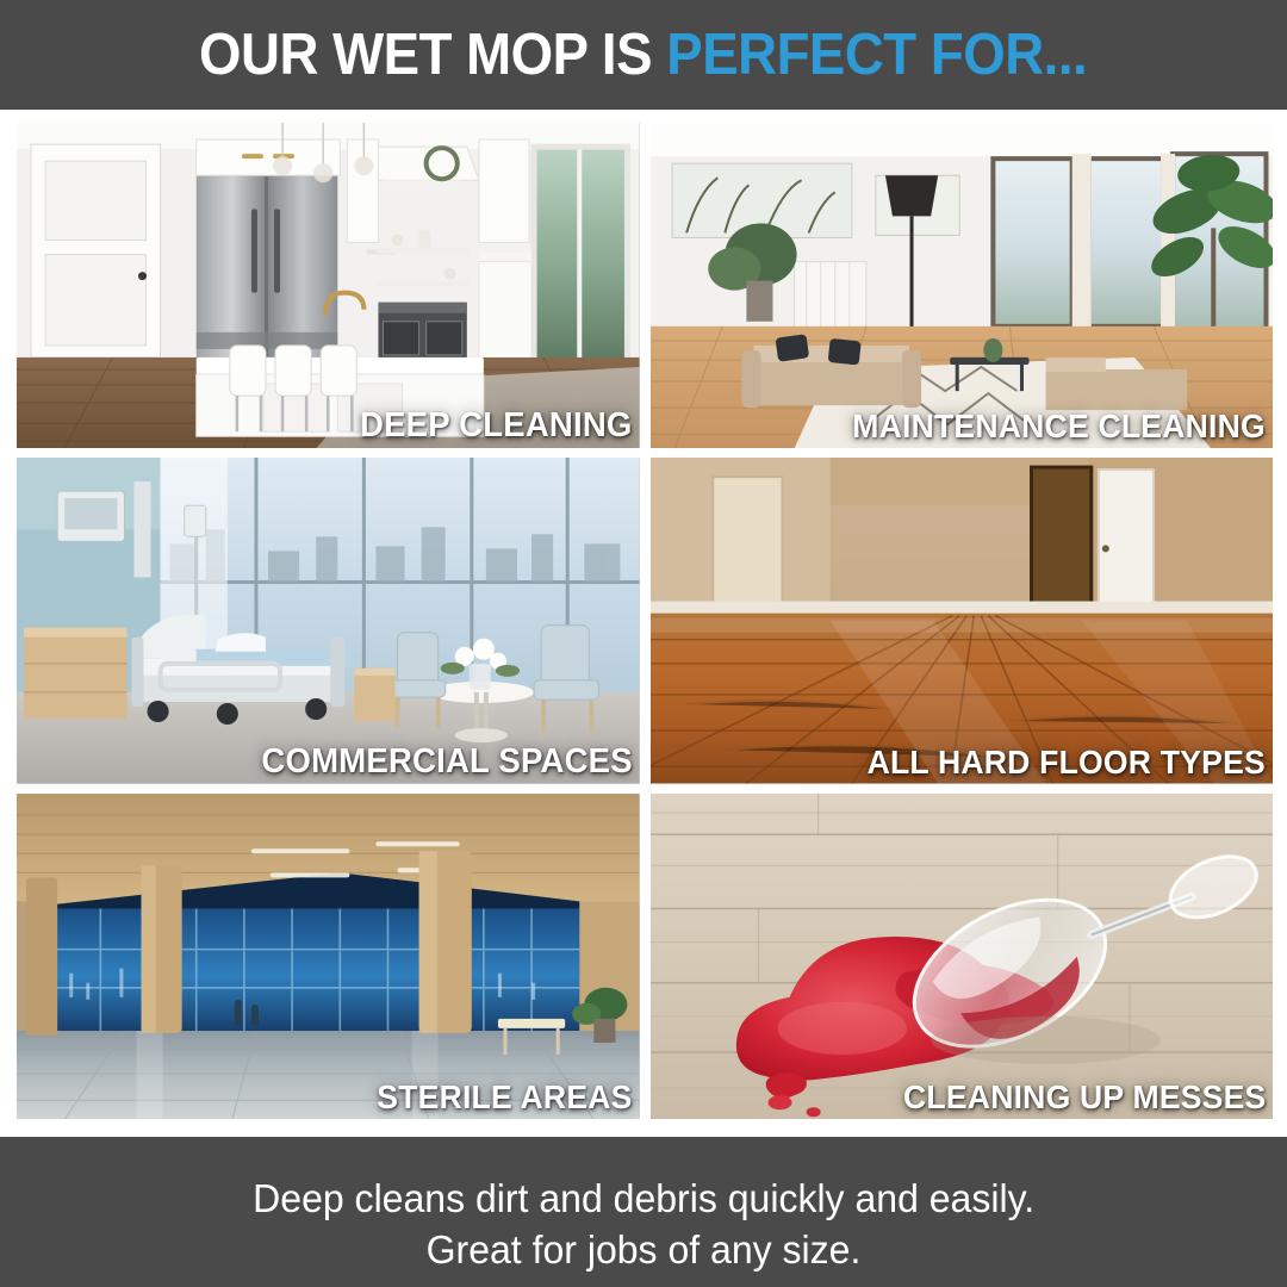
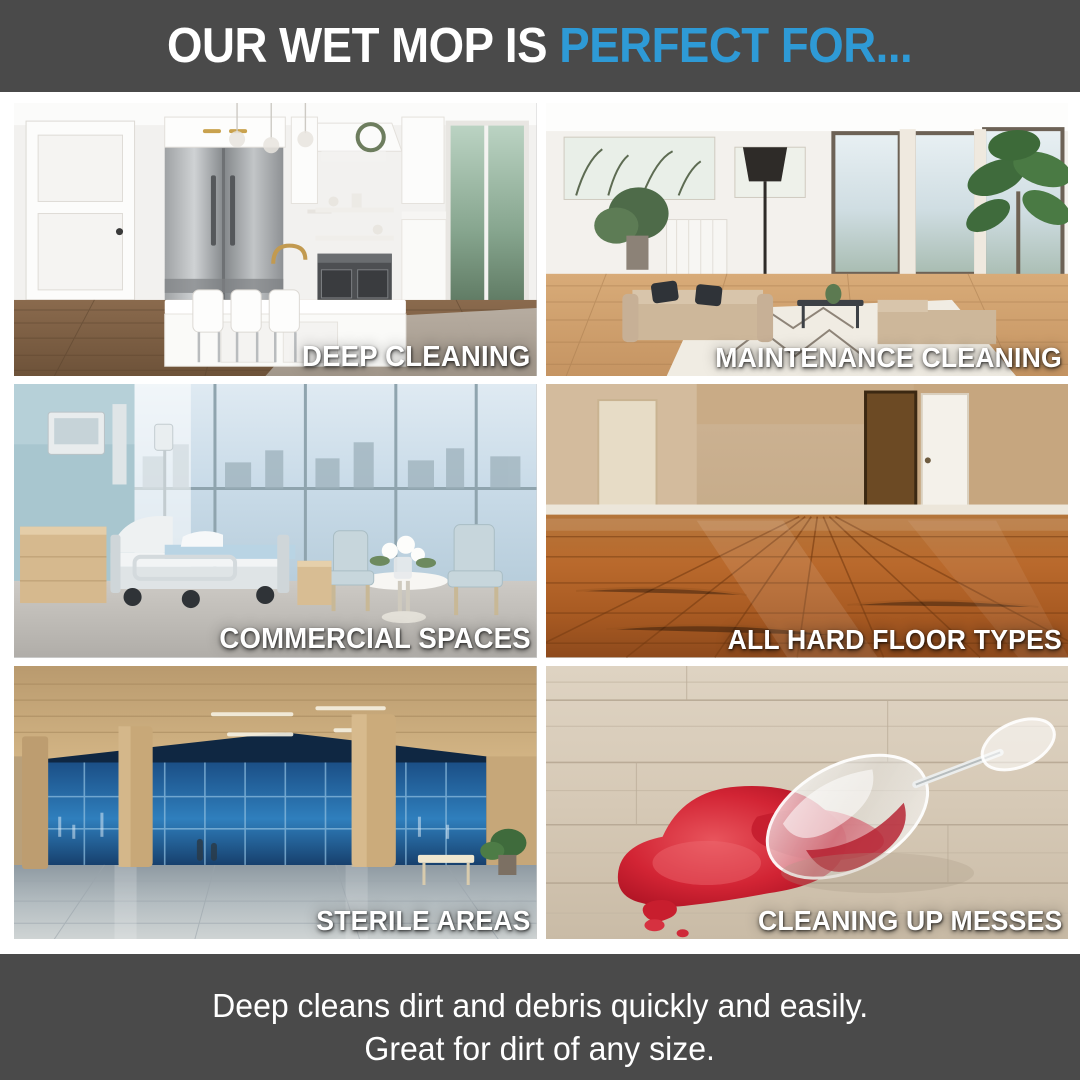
  OUR WET MOP IS PERFECT FOR...
  DEEP CLEANING
  MAINTENANCE CLEANING
  COMMERCIAL SPACES
  ALL HARD FLOOR TYPES
  STERILE AREAS
  CLEANING UP MESSES
  Deep cleans dirt and debris quickly and easily.
- Great for jobs of any size.
+ Great for dirt of any size.
